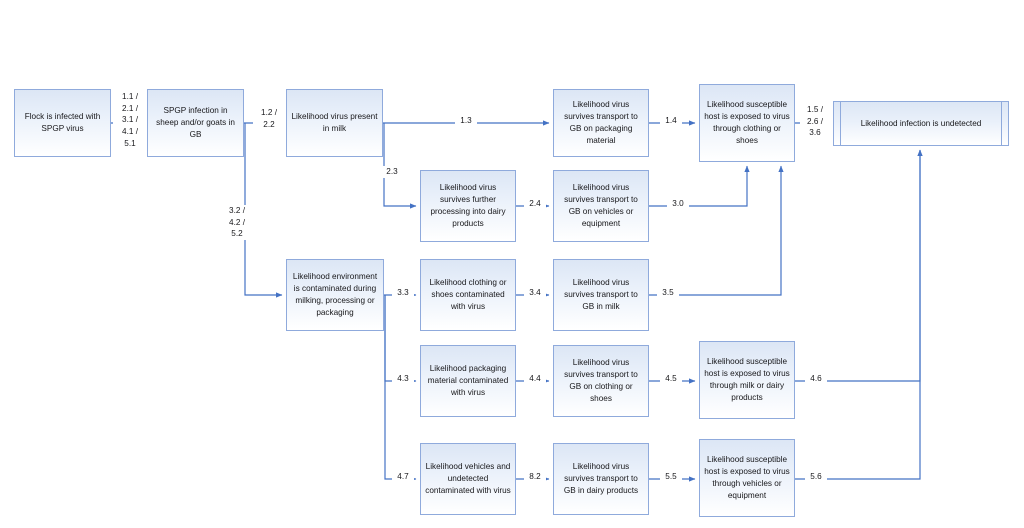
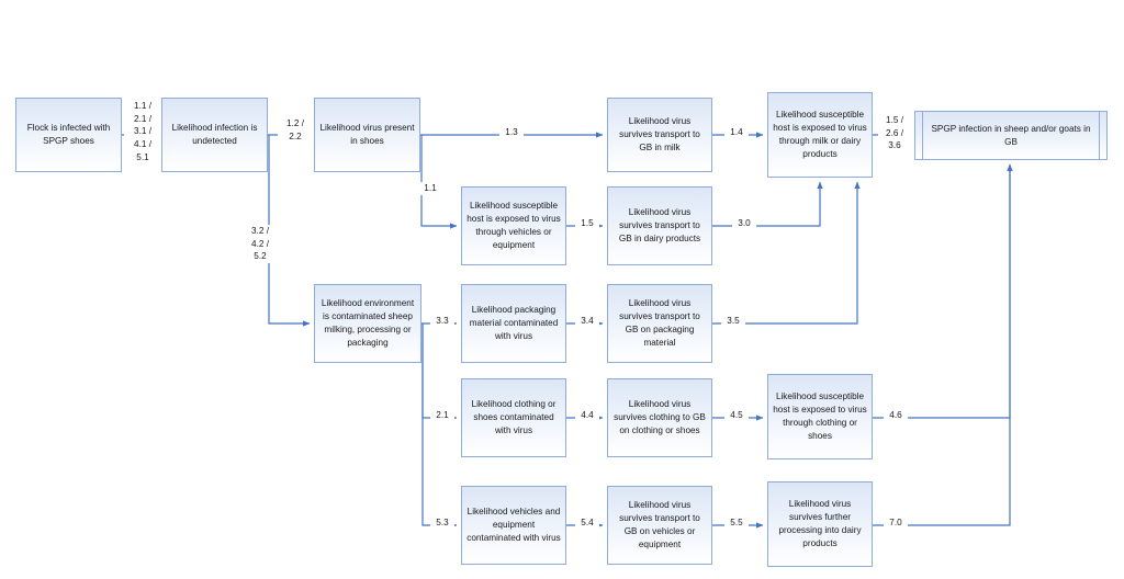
- Flock is infected with SPGP virus
+ Flock is infected with SPGP shoes
- SPGP infection in sheep and/or goats in GB
+ Likelihood infection is undetected
- Likelihood virus present in milk
+ Likelihood virus present in shoes
- Likelihood virus survives transport to GB on packaging material
+ Likelihood virus survives transport to GB in milk
- Likelihood susceptible host is exposed to virus through clothing or shoes
+ Likelihood susceptible host is exposed to virus through milk or dairy products
- Likelihood infection is undetected
+ SPGP infection in sheep and/or goats in GB
- Likelihood virus survives further processing into dairy products
+ Likelihood susceptible host is exposed to virus through vehicles or equipment
- Likelihood virus survives transport to GB on vehicles or equipment
+ Likelihood virus survives transport to GB in dairy products
- Likelihood environment is contaminated during milking, processing or packaging
+ Likelihood environment is contaminated sheep milking, processing or packaging
- Likelihood clothing or shoes contaminated with virus
+ Likelihood packaging material contaminated with virus
- Likelihood virus survives transport to GB in milk
+ Likelihood virus survives transport to GB on packaging material
- Likelihood packaging material contaminated with virus
+ Likelihood clothing or shoes contaminated with virus
- Likelihood virus survives transport to GB on clothing or shoes
+ Likelihood virus survives clothing to GB on clothing or shoes
- Likelihood susceptible host is exposed to virus through milk or dairy products
+ Likelihood susceptible host is exposed to virus through clothing or shoes
- Likelihood vehicles and undetected contaminated with virus
+ Likelihood vehicles and equipment contaminated with virus
- Likelihood virus survives transport to GB in dairy products
+ Likelihood virus survives transport to GB on vehicles or equipment
- Likelihood susceptible host is exposed to virus through vehicles or equipment
+ Likelihood virus survives further processing into dairy products
  1.1 /
  2.1 /
  3.1 /
  4.1 /
  5.1
  1.2 /
  2.2
  1.3
  1.4
  1.5 /
  2.6 /
  3.6
- 2.3
+ 1.1
- 2.4
+ 1.5
  3.0
  3.2 /
  4.2 /
  5.2
  3.3
  3.4
  3.5
- 4.3
+ 2.1
  4.4
  4.5
  4.6
- 4.7
+ 5.3
- 8.2
+ 5.4
  5.5
- 5.6
+ 7.0
